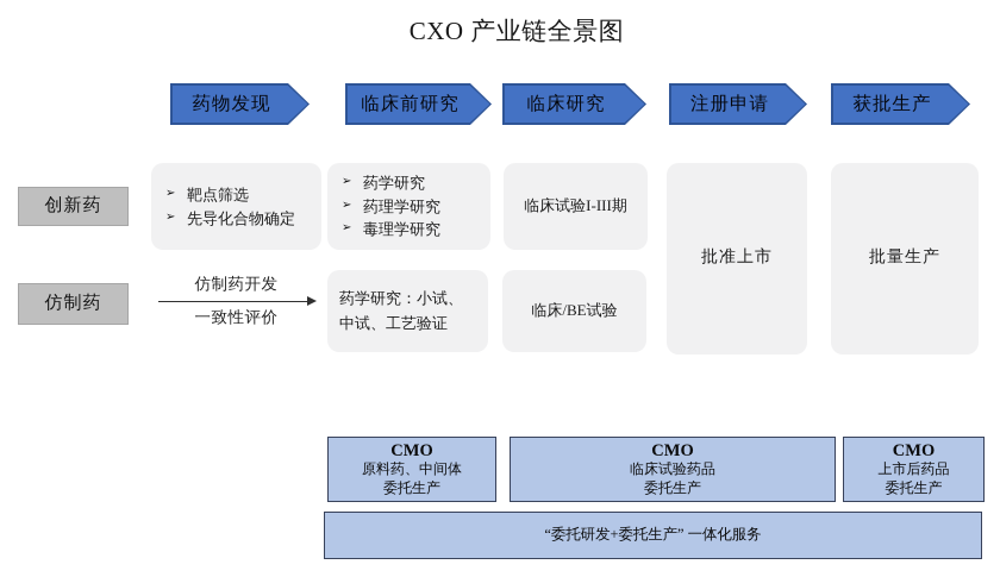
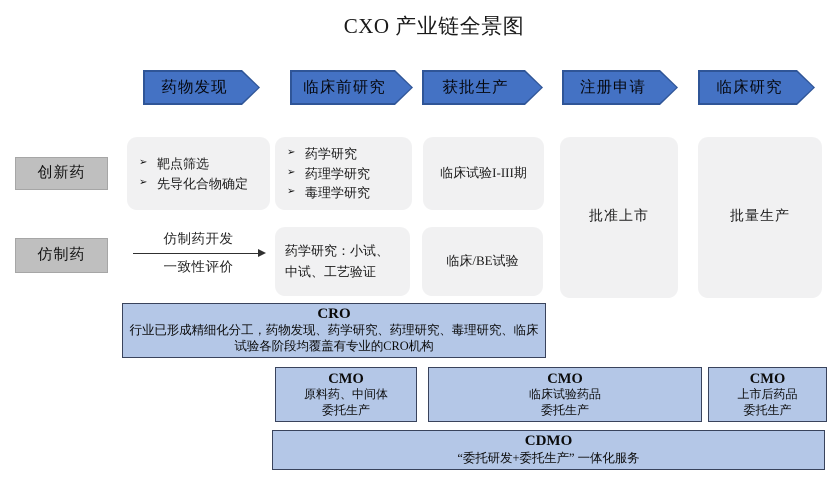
  CXO 产业链全景图
  药物发现
  临床前研究
- 临床研究
+ 获批生产
  注册申请
- 获批生产
+ 临床研究
  创新药
  仿制药
  ➢
  靶点筛选
  ➢
  先导化合物确定
  ➢
  药学研究
  ➢
  药理学研究
  ➢
  毒理学研究
  临床试验I-III期
  批准上市
  批量生产
  仿制药开发
  一致性评价
  药学研究：小试、中试、工艺验证
  临床/BE试验
+ CRO
+ 行业已形成精细化分工，药物发现、药学研究、药理研究、毒理研究、临床试验各阶段均覆盖有专业的CRO机构
  CMO
  原料药、中间体
  委托生产
  CMO
  临床试验药品
  委托生产
  CMO
  上市后药品
  委托生产
+ CDMO
  “委托研发+委托生产” 一体化服务
